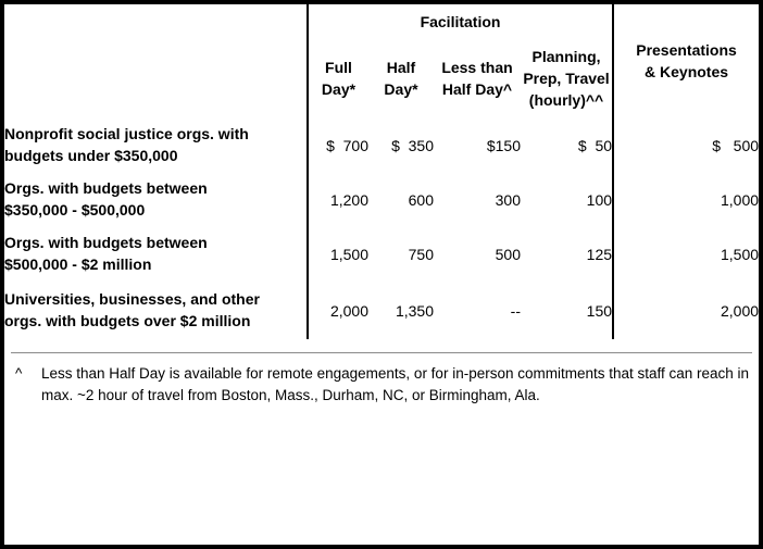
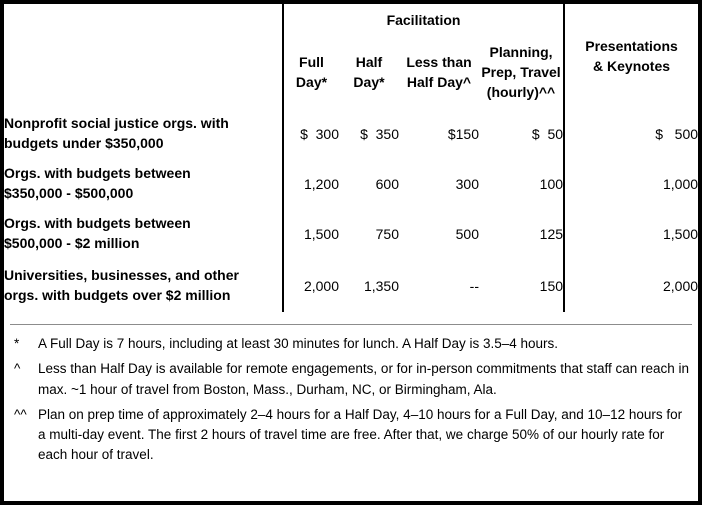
  	Facilitation	Presentations & Keynotes
  Full Day*	Half Day*	Less than Half Day^	Planning, Prep, Travel (hourly)^^
- Nonprofit social justice orgs. with budgets under $350,000	$ 700	$ 350	$150	$ 50	$ 500
+ Nonprofit social justice orgs. with budgets under $350,000	$ 300	$ 350	$150	$ 50	$ 500
  Orgs. with budgets between $350,000 - $500,000	1,200	600	300	100	1,000
  Orgs. with budgets between $500,000 - $2 million	1,500	750	500	125	1,500
  Universities, businesses, and other orgs. with budgets over $2 million	2,000	1,350	--	150	2,000
+ *
+ A Full Day is 7 hours, including at least 30 minutes for lunch. A Half Day is 3.5–4 hours.
  ^
- Less than Half Day is available for remote engagements, or for in-person commitments that staff can reach in max. ~2 hour of travel from Boston, Mass., Durham, NC, or Birmingham, Ala.
+ Less than Half Day is available for remote engagements, or for in-person commitments that staff can reach in max. ~1 hour of travel from Boston, Mass., Durham, NC, or Birmingham, Ala.
+ ^^
+ Plan on prep time of approximately 2–4 hours for a Half Day, 4–10 hours for a Full Day, and 10–12 hours for a multi-day event. The first 2 hours of travel time are free. After that, we charge 50% of our hourly rate for each hour of travel.
